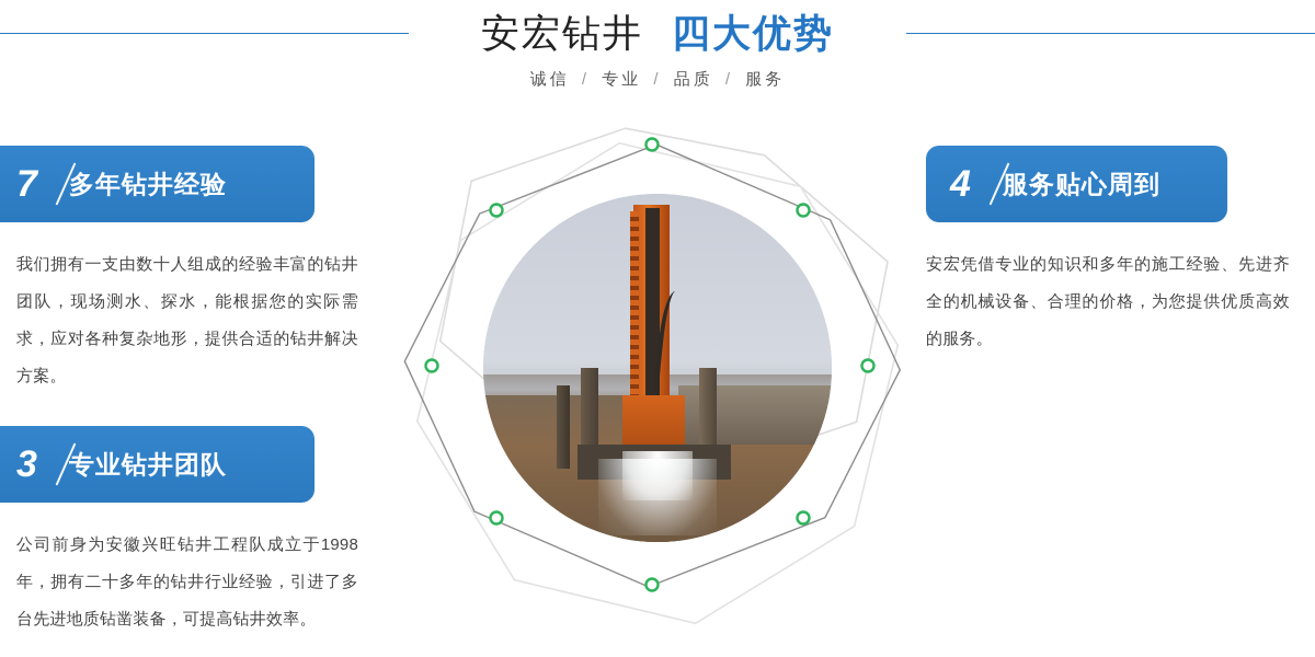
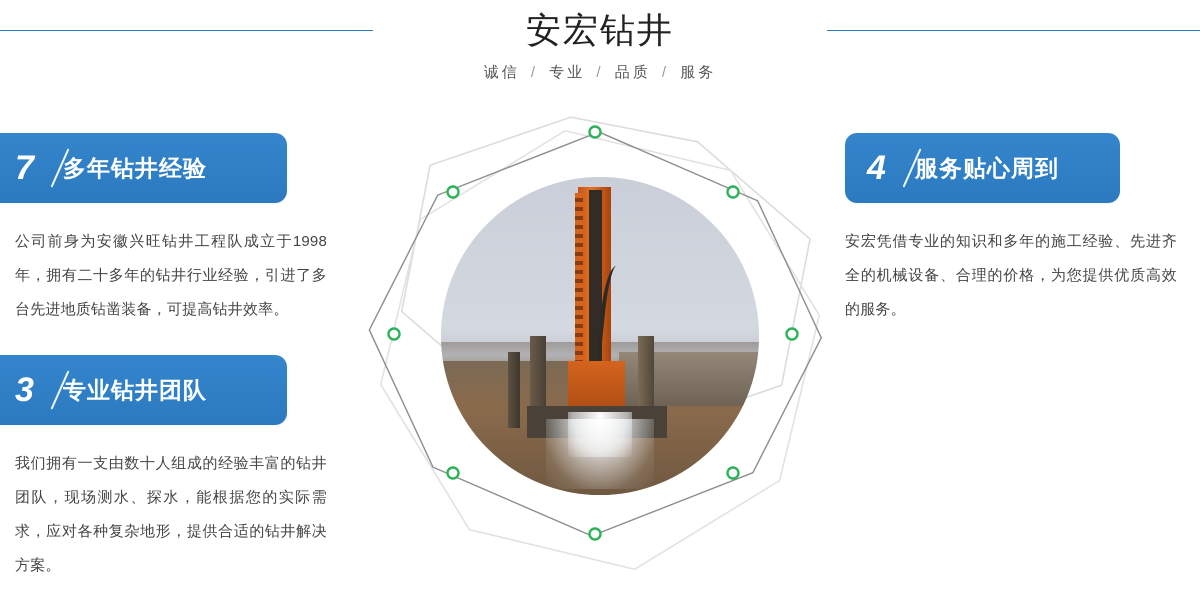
  安宏钻井
- 四大优势
  诚信 / 专业 / 品质 / 服务
  7
  多年钻井经验
- 我们拥有一支由数十人组成的经验丰富的钻井团队，现场测水、探水，能根据您的实际需求，应对各种复杂地形，提供合适的钻井解决方案。
+ 公司前身为安徽兴旺钻井工程队成立于1998年，拥有二十多年的钻井行业经验，引进了多台先进地质钻凿装备，可提高钻井效率。
  3
  专业钻井团队
- 公司前身为安徽兴旺钻井工程队成立于1998年，拥有二十多年的钻井行业经验，引进了多台先进地质钻凿装备，可提高钻井效率。
+ 我们拥有一支由数十人组成的经验丰富的钻井团队，现场测水、探水，能根据您的实际需求，应对各种复杂地形，提供合适的钻井解决方案。
  4
  服务贴心周到
  安宏凭借专业的知识和多年的施工经验、先进齐全的机械设备、合理的价格，为您提供优质高效的服务。
